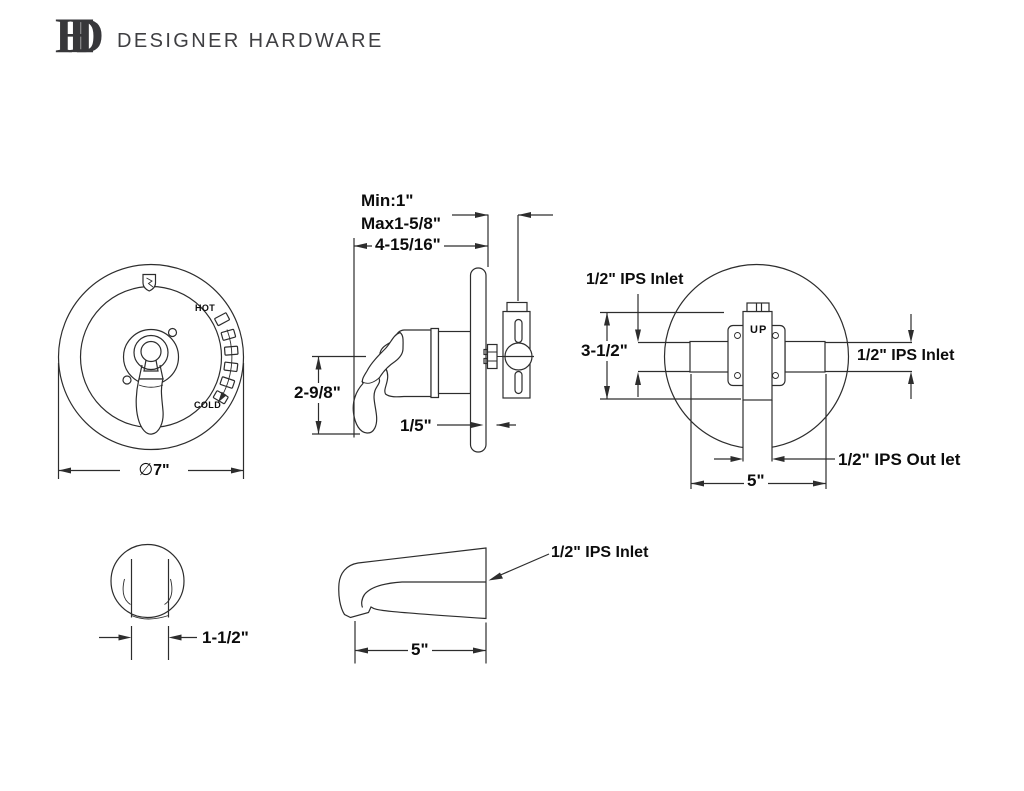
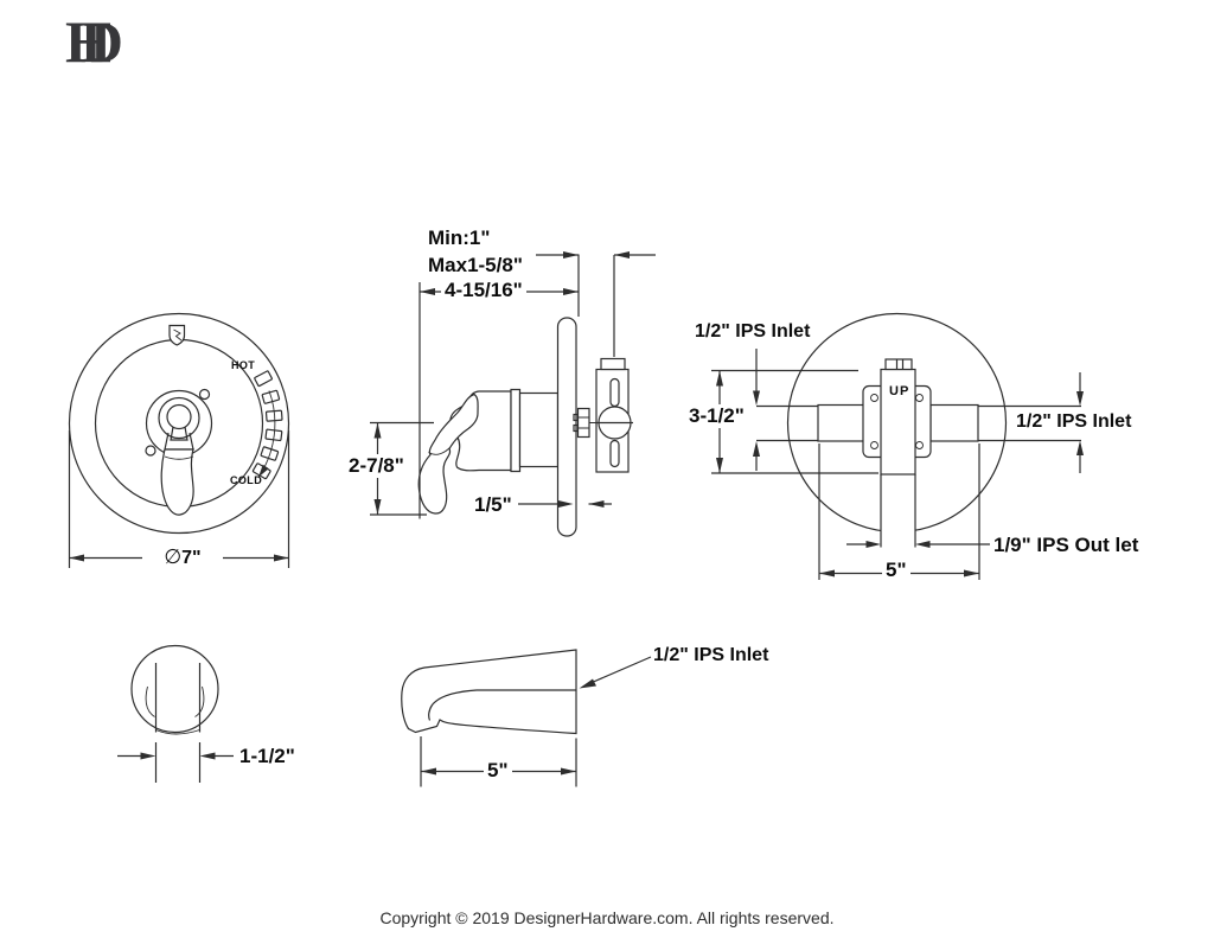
  HD
- DESIGNER HARDWARE
  HOT
  COLD
  ∅7"
  Min:1"
  Max1-5/8"
  4-15/16"
- 2-9/8"
+ 2-7/8"
  1/5"
  1/2" IPS Inlet
  3-1/2"
  UP
  1/2" IPS Inlet
- 1/2" IPS Out let
+ 1/9" IPS Out let
  5"
  1-1/2"
  1/2" IPS Inlet
  5"
+ Copyright © 2019 DesignerHardware.com. All rights reserved.
